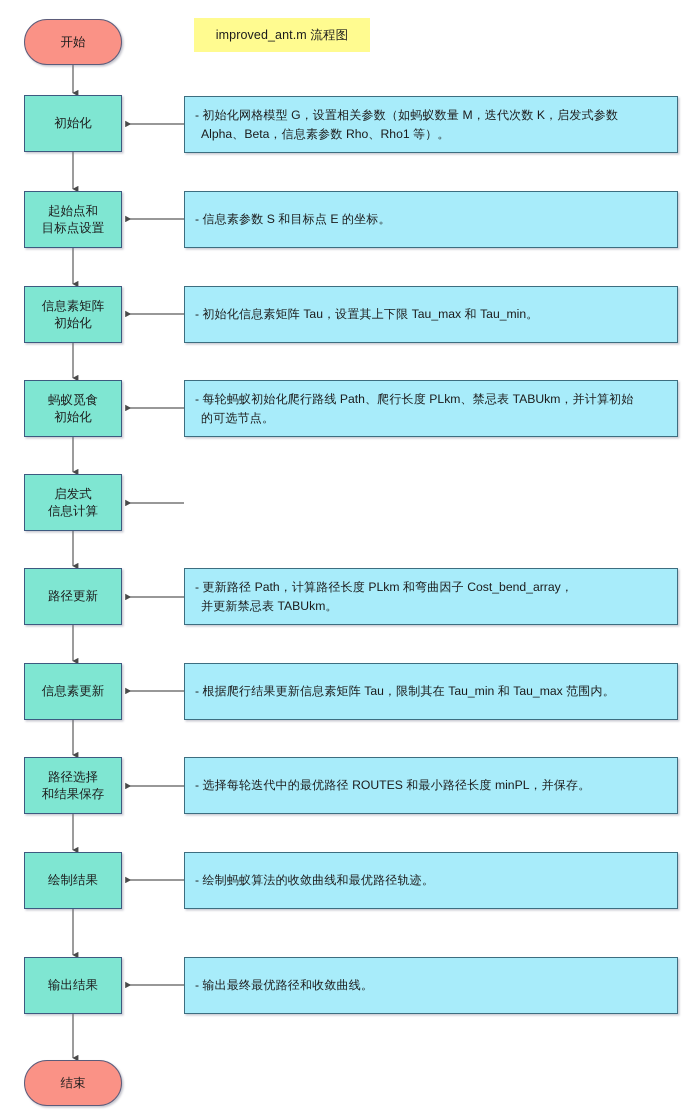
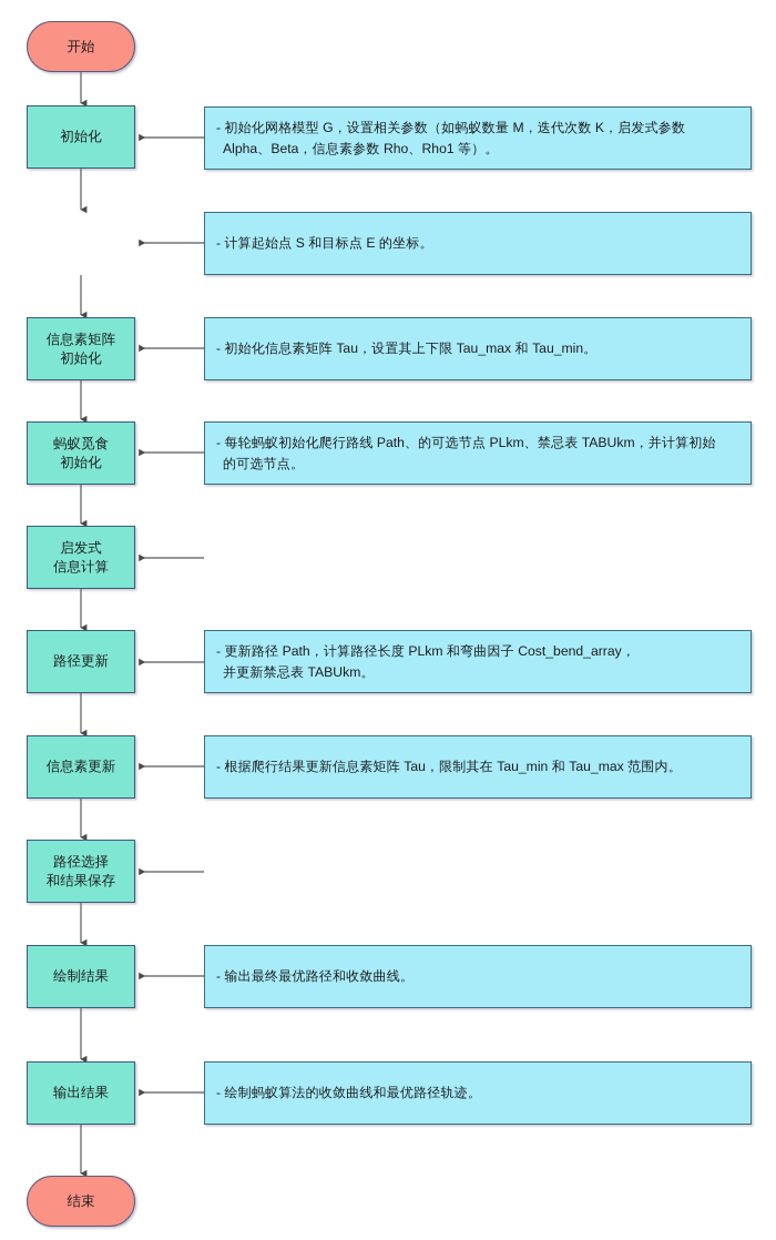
- improved_ant.m 流程图
  开始
  初始化
  - 初始化网格模型 G，设置相关参数（如蚂蚁数量 M，迭代次数 K，启发式参数
  Alpha、Beta，信息素参数 Rho、Rho1 等）。
- 起始点和
- 目标点设置
- - 信息素参数 S 和目标点 E 的坐标。
+ - 计算起始点 S 和目标点 E 的坐标。
  信息素矩阵
  初始化
  - 初始化信息素矩阵 Tau，设置其上下限 Tau_max 和 Tau_min。
  蚂蚁觅食
  初始化
- - 每轮蚂蚁初始化爬行路线 Path、爬行长度 PLkm、禁忌表 TABUkm，并计算初始
+ - 每轮蚂蚁初始化爬行路线 Path、的可选节点 PLkm、禁忌表 TABUkm，并计算初始
  的可选节点。
  启发式
  信息计算
  路径更新
  - 更新路径 Path，计算路径长度 PLkm 和弯曲因子 Cost_bend_array，
  并更新禁忌表 TABUkm。
  信息素更新
  - 根据爬行结果更新信息素矩阵 Tau，限制其在 Tau_min 和 Tau_max 范围内。
  路径选择
  和结果保存
- - 选择每轮迭代中的最优路径 ROUTES 和最小路径长度 minPL，并保存。
  绘制结果
- - 绘制蚂蚁算法的收敛曲线和最优路径轨迹。
+ - 输出最终最优路径和收敛曲线。
  输出结果
- - 输出最终最优路径和收敛曲线。
+ - 绘制蚂蚁算法的收敛曲线和最优路径轨迹。
  结束
